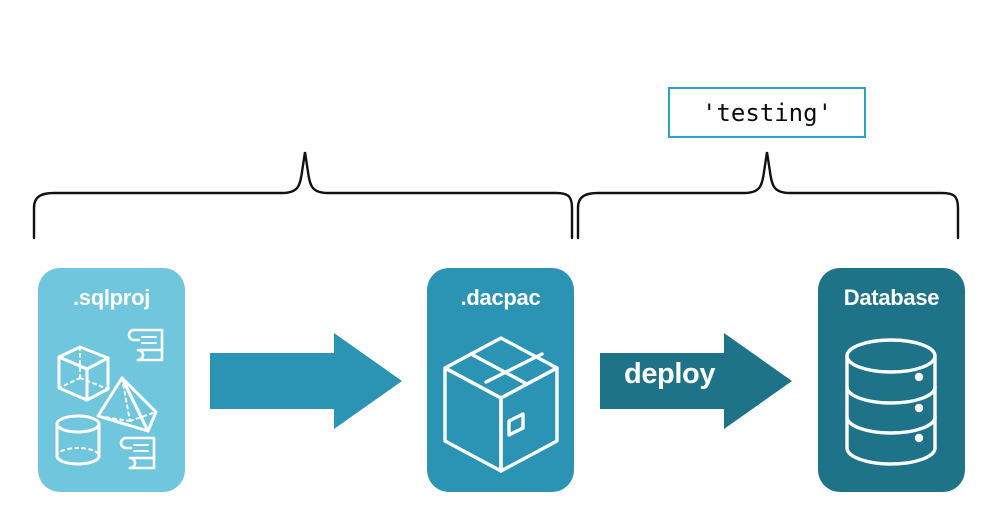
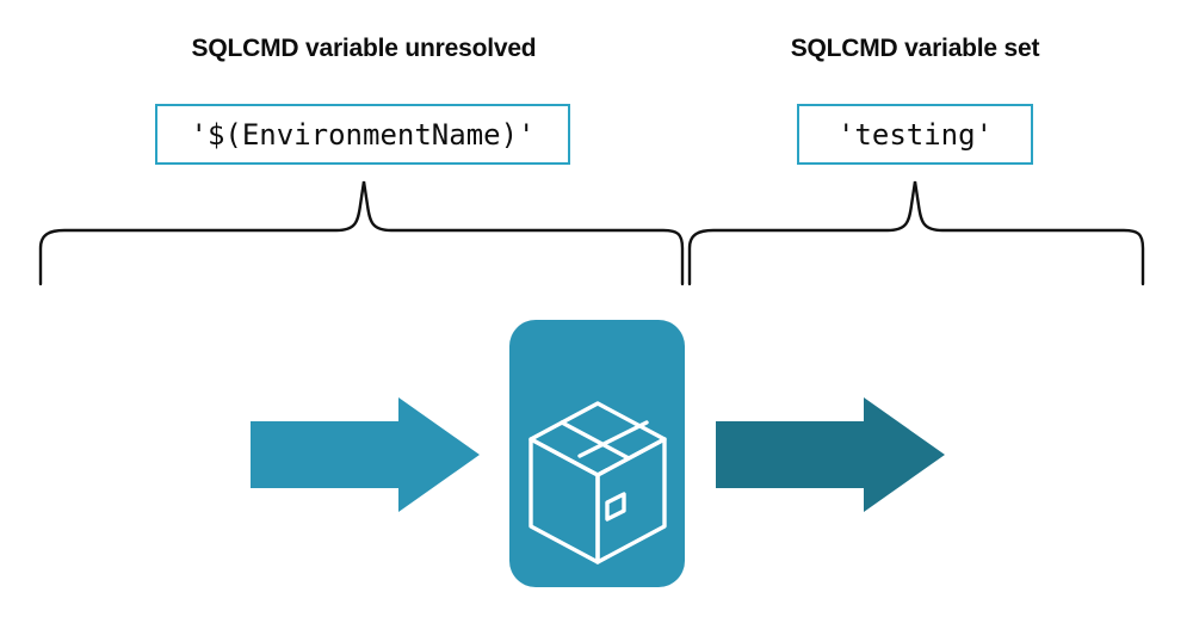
+ SQLCMD variable unresolved
+ SQLCMD variable set
+ '$(EnvironmentName)'
  'testing'
- .sqlproj
- .dacpac
- deploy
- Database
